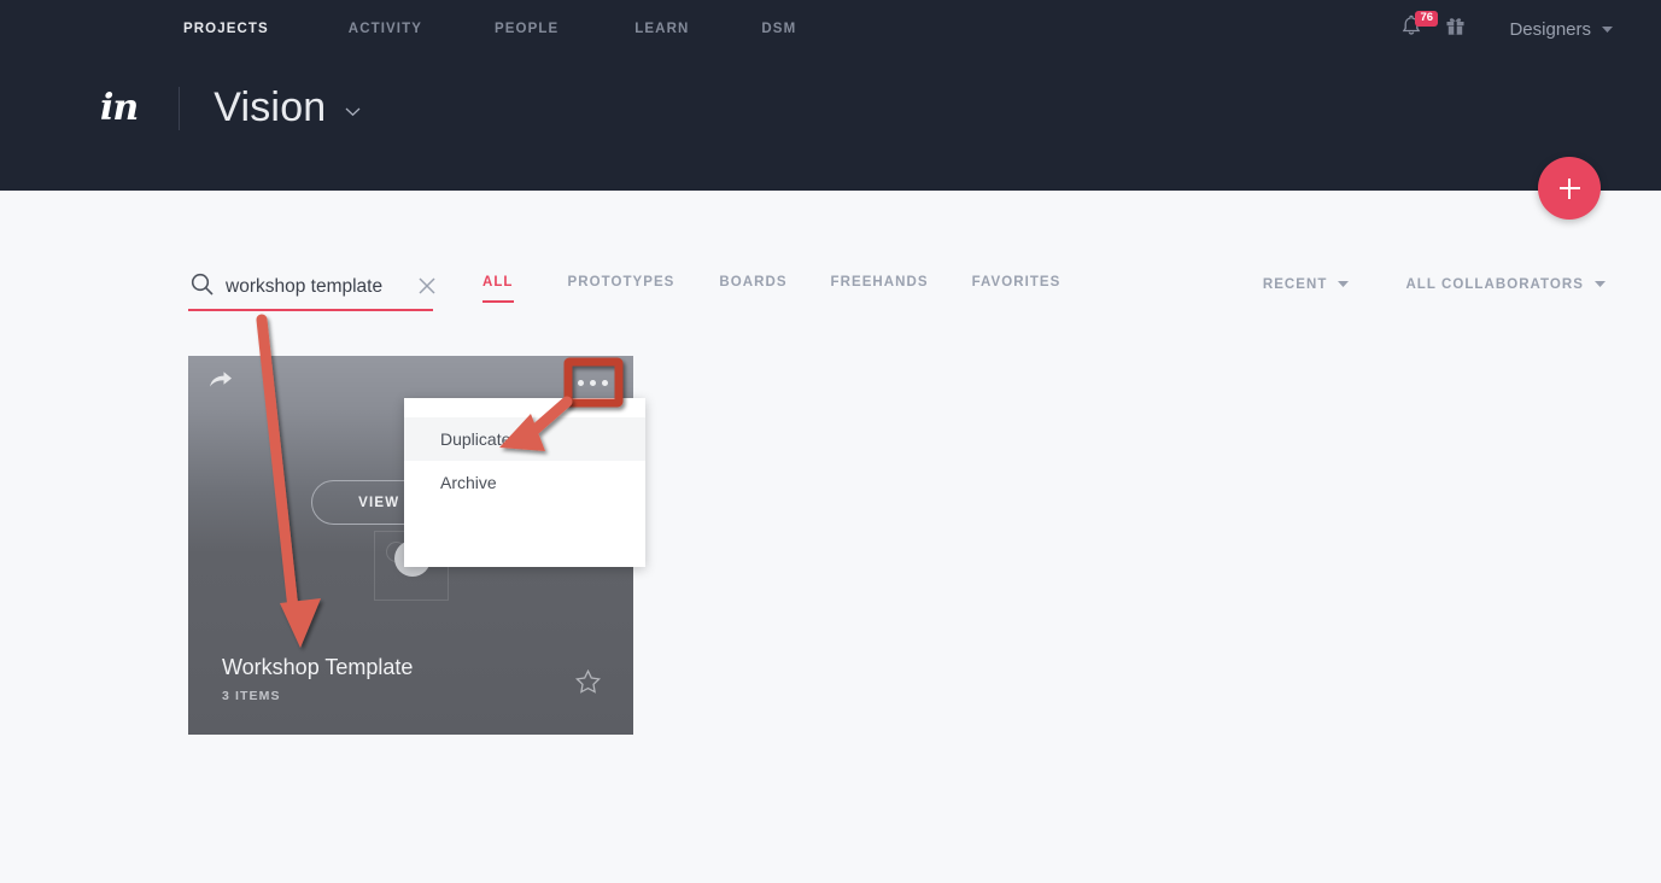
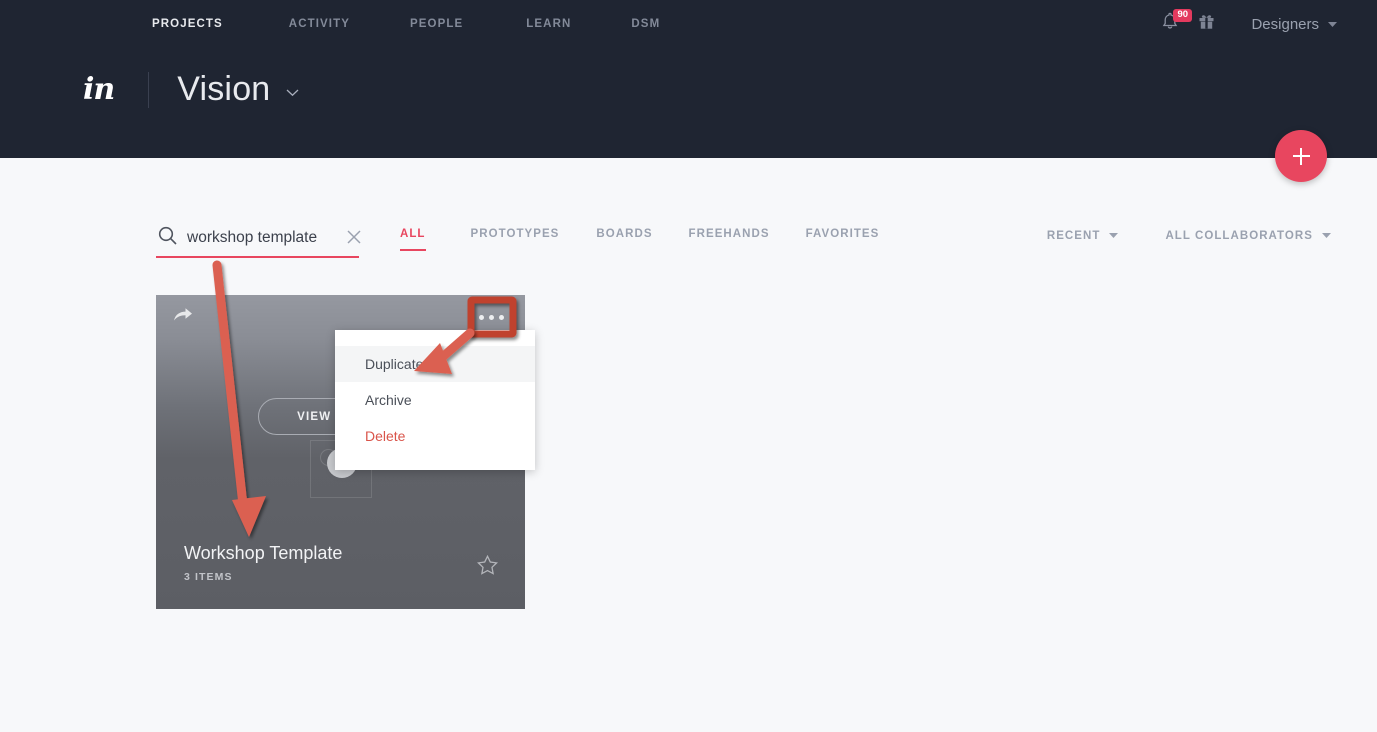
  PROJECTS
  ACTIVITY
  PEOPLE
  LEARN
  DSM
- 76
+ 90
  Designers
  in
  Vision
  workshop template
  ALL
  PROTOTYPES
  BOARDS
  FREEHANDS
  FAVORITES
  RECENT
  ALL COLLABORATORS
  Workshop Template
  3 ITEMS
  Duplicate
  Archive
+ Delete
